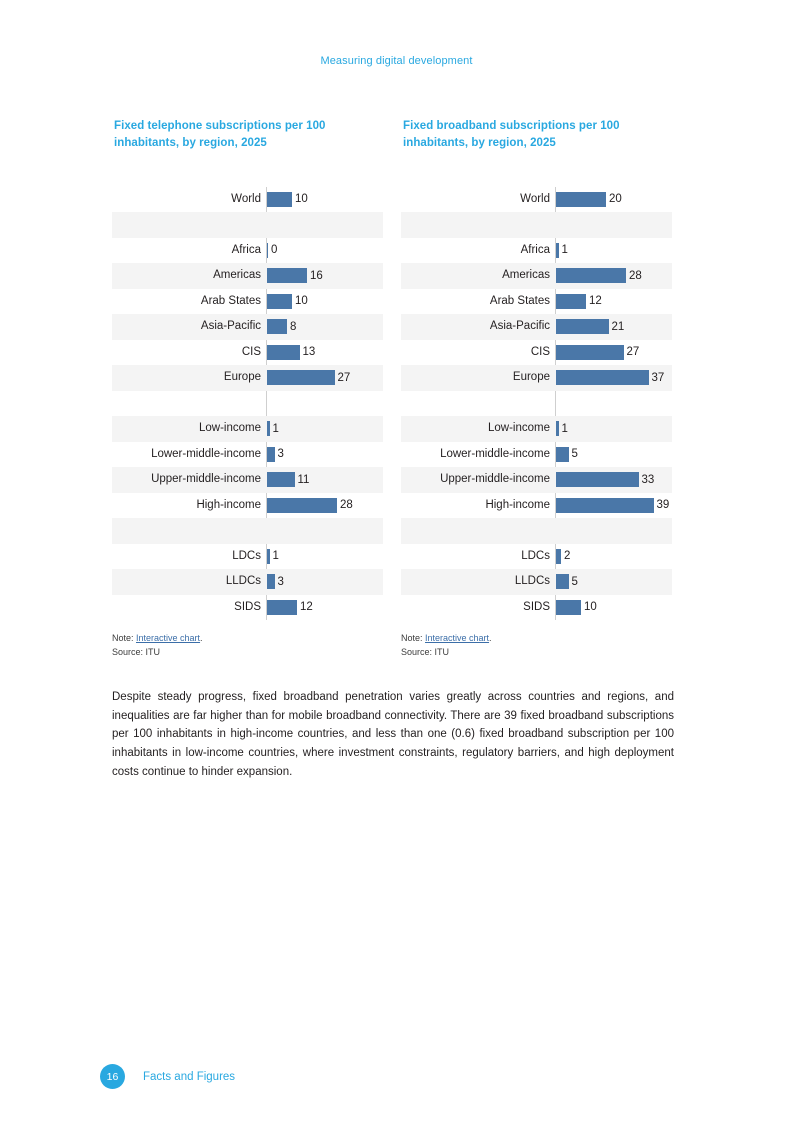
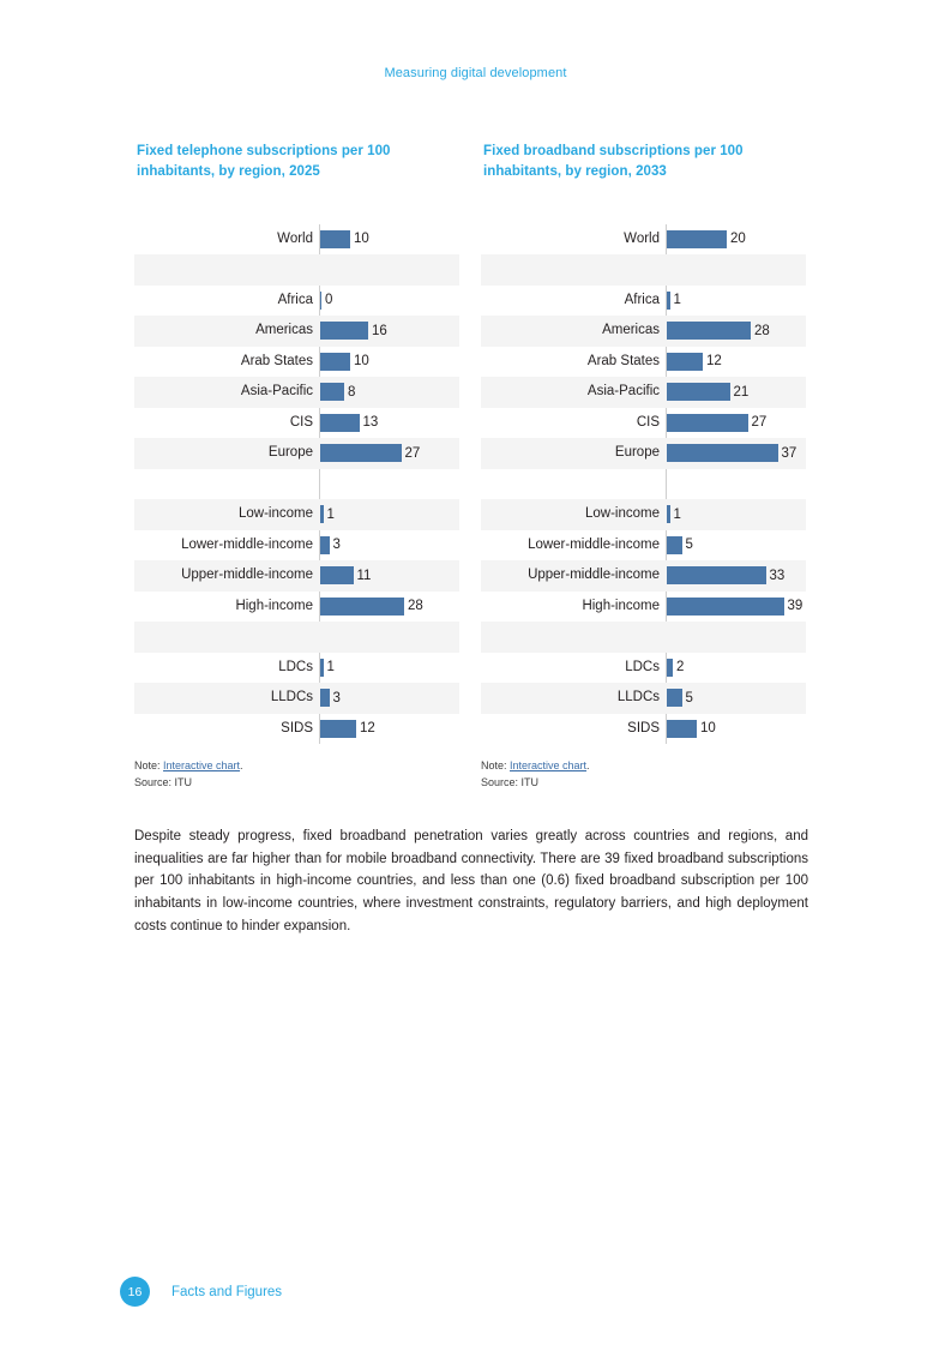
  Measuring digital development
  Fixed telephone subscriptions per 100 inhabitants, by region, 2025
  World
  10
  Africa
  0
  Americas
  16
  Arab States
  10
  Asia-Pacific
  8
  CIS
  13
  Europe
  27
  Low-income
  1
  Lower-middle-income
  3
  Upper-middle-income
  11
  High-income
  28
  LDCs
  1
  LLDCs
  3
  SIDS
  12
- Fixed broadband subscriptions per 100 inhabitants, by region, 2025
+ Fixed broadband subscriptions per 100 inhabitants, by region, 2033
  World
  20
  Africa
  1
  Americas
  28
  Arab States
  12
  Asia-Pacific
  21
  CIS
  27
  Europe
  37
  Low-income
  1
  Lower-middle-income
  5
  Upper-middle-income
  33
  High-income
  39
  LDCs
  2
  LLDCs
  5
  SIDS
  10
  Note: Interactive chart.
  Source: ITU
  Note: Interactive chart.
  Source: ITU
  Despite steady progress, fixed broadband penetration varies greatly across countries and regions, and inequalities are far higher than for mobile broadband connectivity. There are 39 fixed broadband subscriptions per 100 inhabitants in high-income countries, and less than one (0.6) fixed broadband subscription per 100 inhabitants in low-income countries, where investment constraints, regulatory barriers, and high deployment costs continue to hinder expansion.
  16
  Facts and Figures
